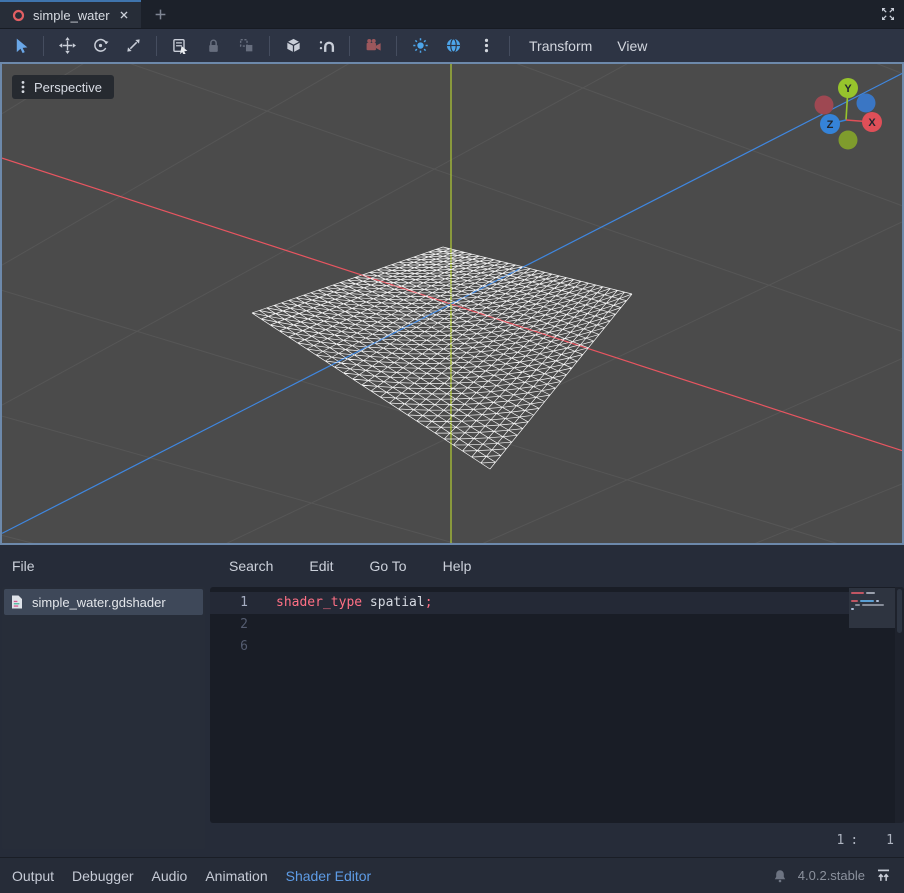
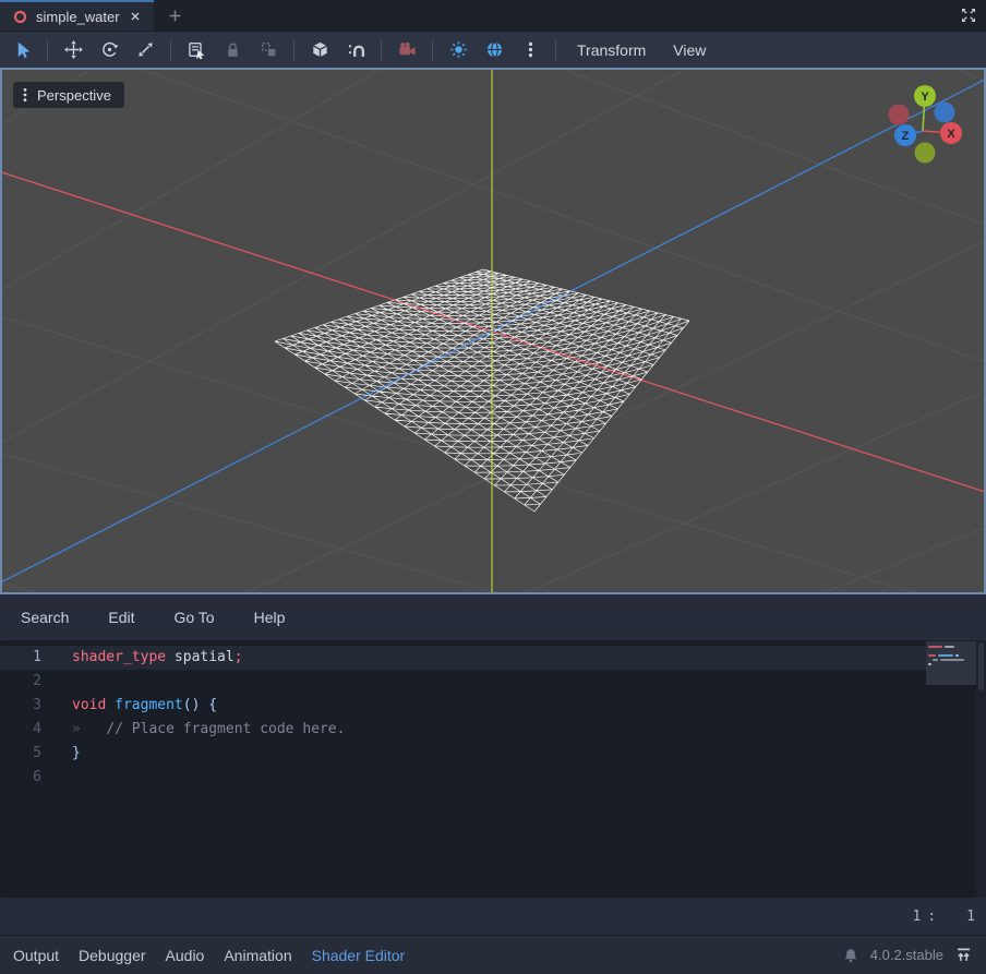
  simple_water
  Transform
  View
  Perspective
  Y
  X
  Z
- File
- simple_water.gdshader
  Search
  Edit
  Go To
  Help
  1
  shader_type spatial;
  2
+ 3
+ void fragment() {
+ 4
+ » // Place fragment code here.
+ 5
+ }
  6
  1
  :
  1
  Output
  Debugger
  Audio
  Animation
  Shader Editor
  4.0.2.stable
